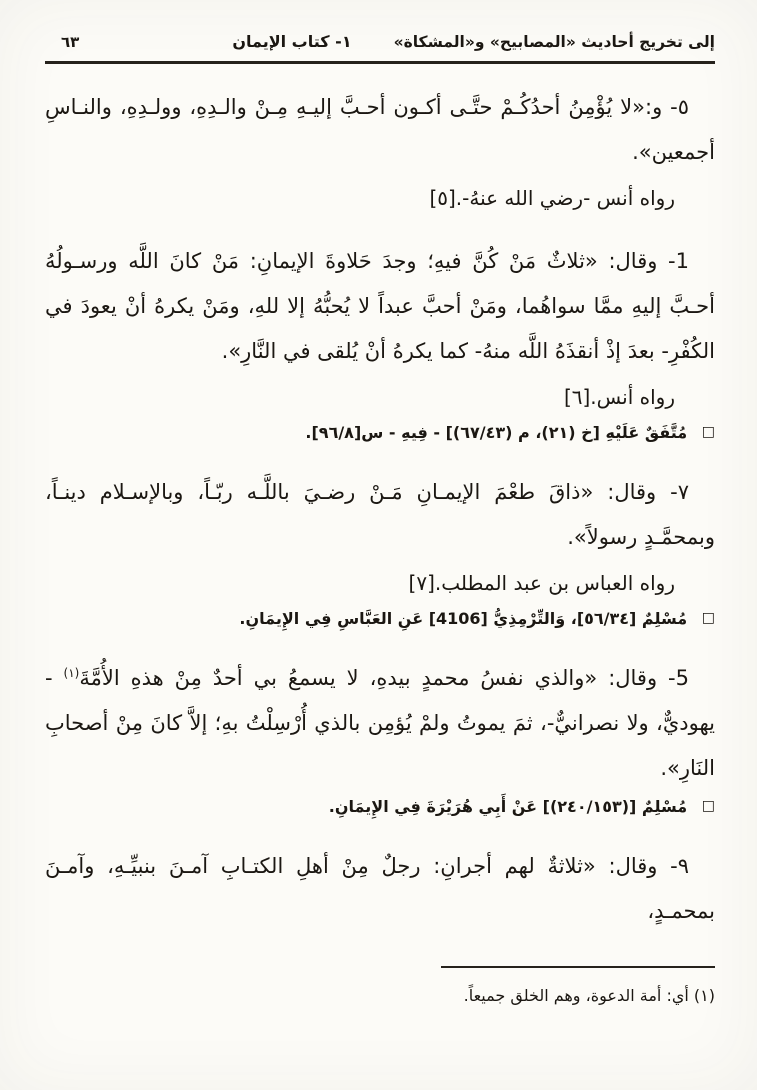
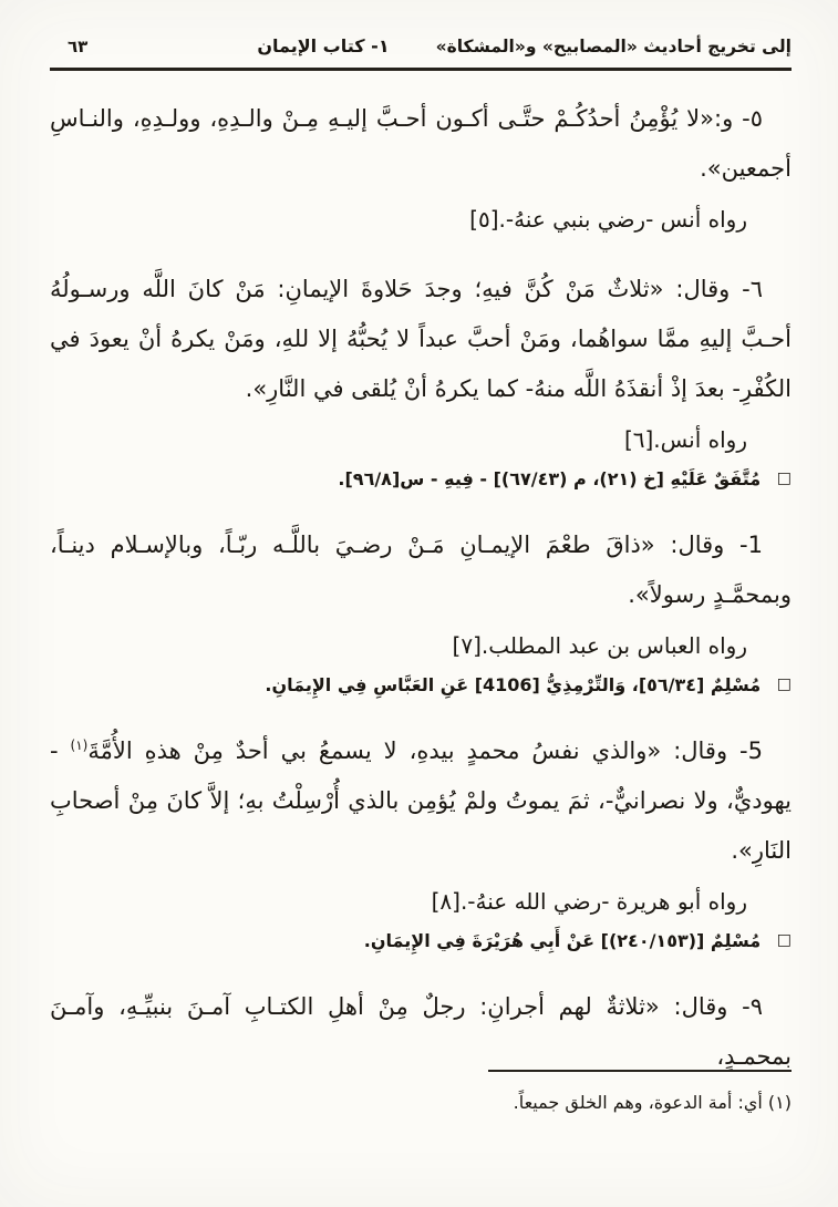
  إلى تخريج أحاديث «المصابيح» و«المشكاة»
  ١- كتاب الإيمان
  ٦٣
  ٥- و:«لا يُؤْمِنُ أحدُكُـمْ حتَّـى أكـون أحـبَّ إليـهِ مِـنْ والـدِهِ، وولـدِهِ، والنـاسِ أجمعين».
- رواه أنس -رضي الله عنهُ-.[٥]
+ رواه أنس -رضي بنبي عنهُ-.[٥]
- 1- وقال: «ثلاثٌ مَنْ كُنَّ فيهِ؛ وجدَ حَلاوةَ الإيمانِ: مَنْ كانَ اللَّه ورسـولُهُ أحـبَّ إليهِ ممَّا سواهُما، ومَنْ أحبَّ عبداً لا يُحبُّهُ إلا للهِ، ومَنْ يكرهُ أنْ يعودَ في الكُفْرِ- بعدَ إذْ أنقذَهُ اللَّه منهُ- كما يكرهُ أنْ يُلقى في النَّارِ».
+ ٦- وقال: «ثلاثٌ مَنْ كُنَّ فيهِ؛ وجدَ حَلاوةَ الإيمانِ: مَنْ كانَ اللَّه ورسـولُهُ أحـبَّ إليهِ ممَّا سواهُما، ومَنْ أحبَّ عبداً لا يُحبُّهُ إلا للهِ، ومَنْ يكرهُ أنْ يعودَ في الكُفْرِ- بعدَ إذْ أنقذَهُ اللَّه منهُ- كما يكرهُ أنْ يُلقى في النَّارِ».
  رواه أنس.[٦]
  □ مُتَّفَقٌ عَلَيْهِ [خ (٢١)، م (٦٧/٤٣)] - فِيهِ - س[٩٦/٨].
- ٧- وقال: «ذاقَ طعْمَ الإيمـانِ مَـنْ رضـيَ باللَّـه ربّـاً، وبالإسـلام دينـاً، وبمحمَّـدٍ رسولاً».
+ 1- وقال: «ذاقَ طعْمَ الإيمـانِ مَـنْ رضـيَ باللَّـه ربّـاً، وبالإسـلام دينـاً، وبمحمَّـدٍ رسولاً».
  رواه العباس بن عبد المطلب.[٧]
  □ مُسْلِمٌ [٥٦/٣٤]، وَالتِّرْمِذِيُّ [4106] عَنِ العَبَّاسِ فِي الإِيمَانِ.
  5- وقال: «والذي نفسُ محمدٍ بيدهِ، لا يسمعُ بي أحدٌ مِنْ هذهِ الأُمَّةَ(١) - يهوديٌّ، ولا نصرانيٌّ-، ثمَ يموتُ ولمْ يُؤمِن بالذي أُرْسِلْتُ بهِ؛ إلاَّ كانَ مِنْ أصحابِ النَارِ».
+ رواه أبو هريرة -رضي الله عنهُ-.[٨]
  □ مُسْلِمٌ [(٢٤٠/١٥٣)] عَنْ أَبِي هُرَيْرَةَ فِي الإِيمَانِ.
  ٩- وقال: «ثلاثةٌ لهم أجرانِ: رجلٌ مِنْ أهلِ الكتـابِ آمـنَ بنبيِّـهِ، وآمـنَ بمحمـدٍ،
  (١) أي: أمة الدعوة، وهم الخلق جميعاً.
